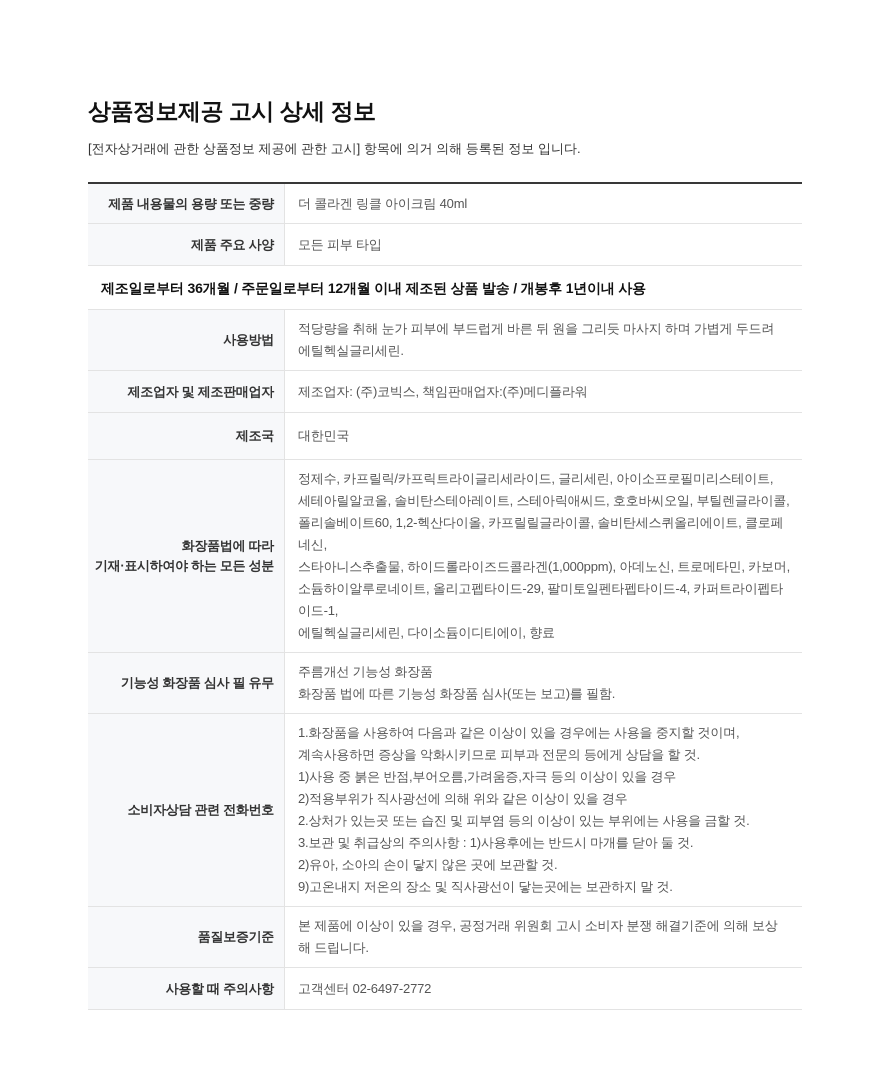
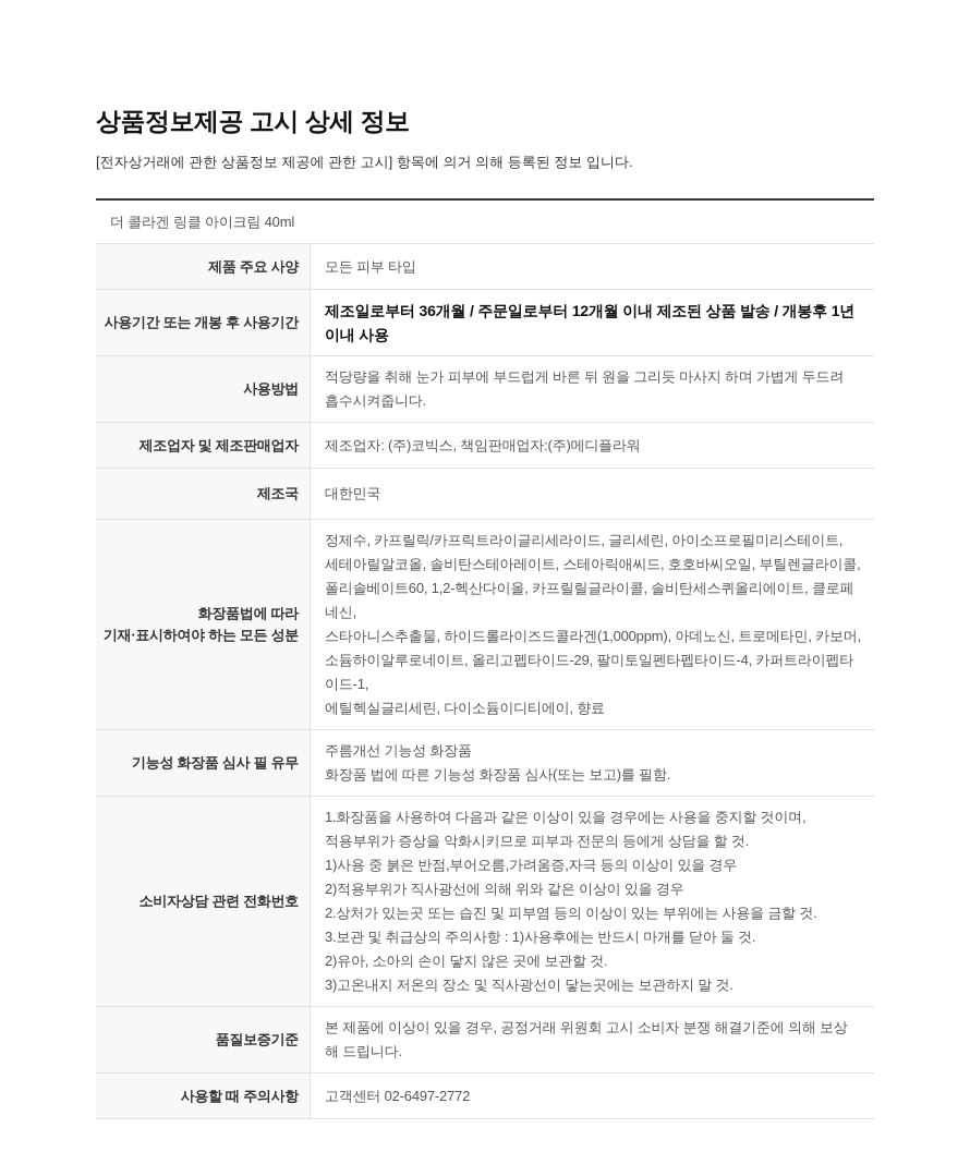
  상품정보제공 고시 상세 정보
  [전자상거래에 관한 상품정보 제공에 관한 고시] 항목에 의거 의해 등록된 정보 입니다.
- 제품 내용물의 용량 또는 중량
  더 콜라겐 링클 아이크림 40ml
  제품 주요 사양
  모든 피부 타입
+ 사용기간 또는 개봉 후 사용기간
  제조일로부터 36개월 / 주문일로부터 12개월 이내 제조된 상품 발송 / 개봉후 1년이내 사용
  사용방법
- 적당량을 취해 눈가 피부에 부드럽게 바른 뒤 원을 그리듯 마사지 하며 가볍게 두드려 에틸헥실글리세린.
+ 적당량을 취해 눈가 피부에 부드럽게 바른 뒤 원을 그리듯 마사지 하며 가볍게 두드려 흡수시켜줍니다.
  제조업자 및 제조판매업자
  제조업자: (주)코빅스, 책임판매업자:(주)메디플라워
  제조국
  대한민국
  화장품법에 따라
  기재·표시하여야 하는 모든 성분
  정제수, 카프릴릭/카프릭트라이글리세라이드, 글리세린, 아이소프로필미리스테이트,
  세테아릴알코올, 솔비탄스테아레이트, 스테아릭애씨드, 호호바씨오일, 부틸렌글라이콜,
  폴리솔베이트60, 1,2-헥산다이올, 카프릴릴글라이콜, 솔비탄세스퀴올리에이트, 클로페네신,
  스타아니스추출물, 하이드롤라이즈드콜라겐(1,000ppm), 아데노신, 트로메타민, 카보머,
  소듐하이알루로네이트, 올리고펩타이드-29, 팔미토일펜타펩타이드-4, 카퍼트라이펩타이드-1,
  에틸헥실글리세린, 다이소듐이디티에이, 향료
  기능성 화장품 심사 필 유무
  주름개선 기능성 화장품
  화장품 법에 따른 기능성 화장품 심사(또는 보고)를 필함.
  소비자상담 관련 전화번호
  1.화장품을 사용하여 다음과 같은 이상이 있을 경우에는 사용을 중지할 것이며,
- 계속사용하면 증상을 악화시키므로 피부과 전문의 등에게 상담을 할 것.
+ 적용부위가 증상을 악화시키므로 피부과 전문의 등에게 상담을 할 것.
  1)사용 중 붉은 반점,부어오름,가려움증,자극 등의 이상이 있을 경우
  2)적용부위가 직사광선에 의해 위와 같은 이상이 있을 경우
  2.상처가 있는곳 또는 습진 및 피부염 등의 이상이 있는 부위에는 사용을 금할 것.
  3.보관 및 취급상의 주의사항 : 1)사용후에는 반드시 마개를 닫아 둘 것.
  2)유아, 소아의 손이 닿지 않은 곳에 보관할 것.
- 9)고온내지 저온의 장소 및 직사광선이 닿는곳에는 보관하지 말 것.
+ 3)고온내지 저온의 장소 및 직사광선이 닿는곳에는 보관하지 말 것.
  품질보증기준
  본 제품에 이상이 있을 경우, 공정거래 위원회 고시 소비자 분쟁 해결기준에 의해 보상해 드립니다.
  사용할 때 주의사항
  고객센터 02-6497-2772
